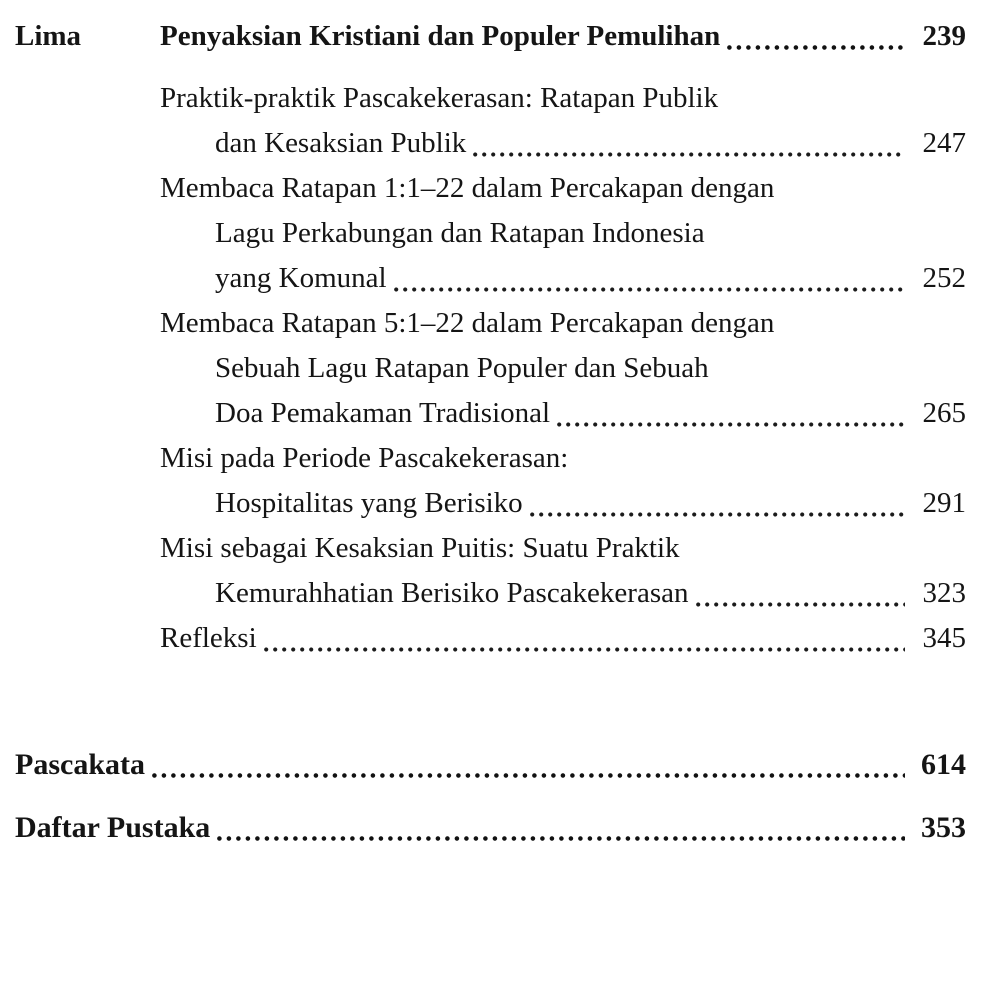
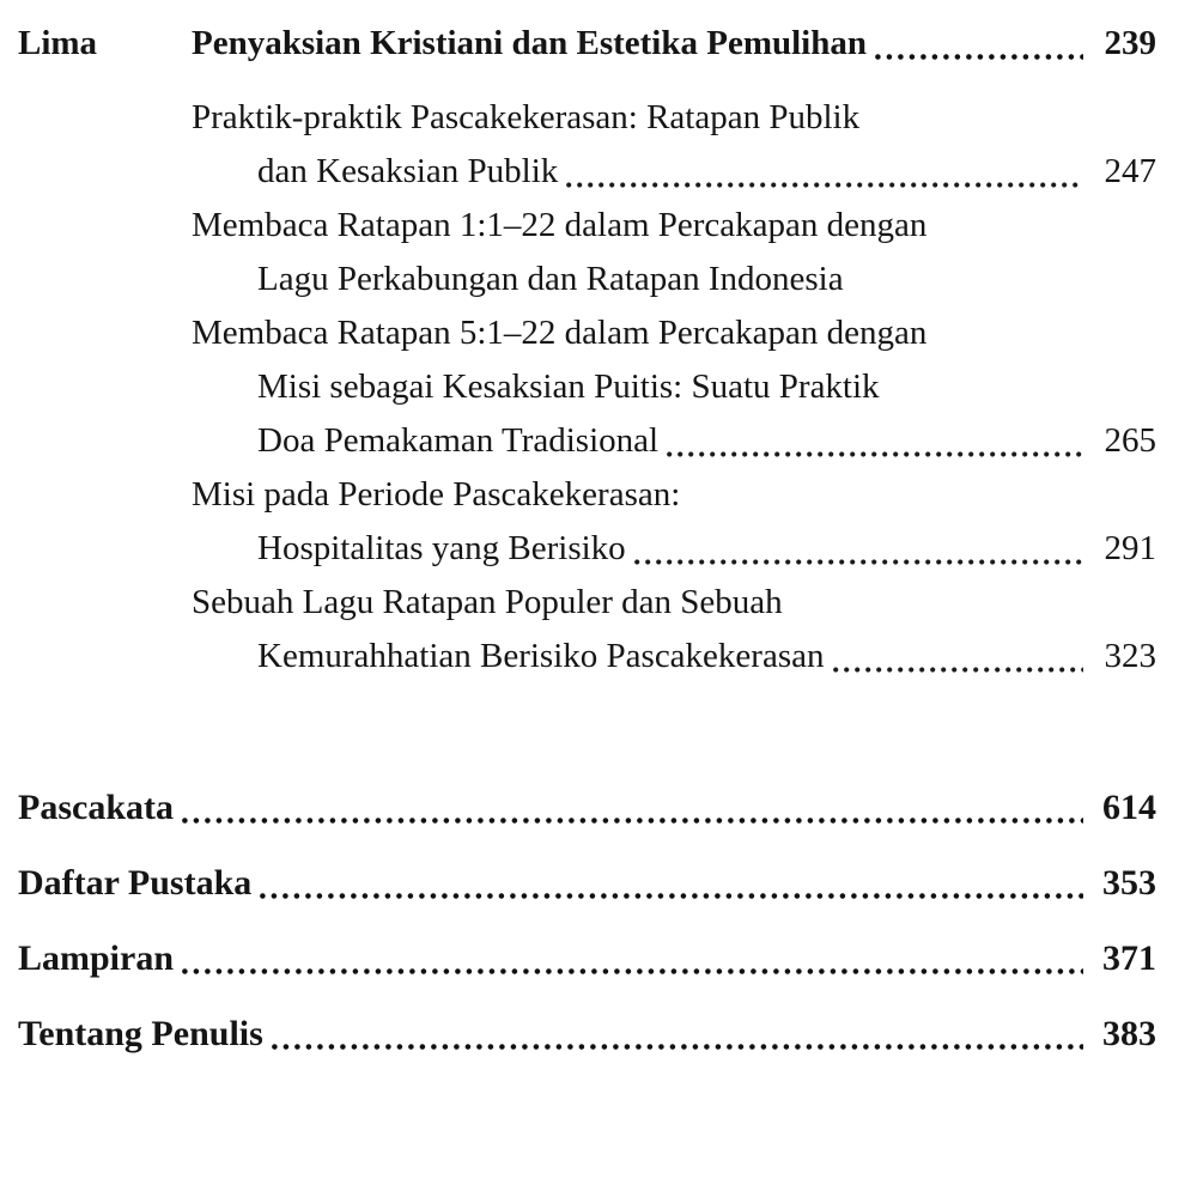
  Lima
- Penyaksian Kristiani dan Populer Pemulihan
+ Penyaksian Kristiani dan Estetika Pemulihan
  239
  Praktik-praktik Pascakekerasan: Ratapan Publik
  dan Kesaksian Publik
  247
  Membaca Ratapan 1:1–22 dalam Percakapan dengan
  Lagu Perkabungan dan Ratapan Indonesia
- yang Komunal
- 252
  Membaca Ratapan 5:1–22 dalam Percakapan dengan
- Sebuah Lagu Ratapan Populer dan Sebuah
+ Misi sebagai Kesaksian Puitis: Suatu Praktik
  Doa Pemakaman Tradisional
  265
  Misi pada Periode Pascakekerasan:
  Hospitalitas yang Berisiko
  291
- Misi sebagai Kesaksian Puitis: Suatu Praktik
+ Sebuah Lagu Ratapan Populer dan Sebuah
  Kemurahhatian Berisiko Pascakekerasan
  323
- Refleksi
- 345
  Pascakata
  614
  Daftar Pustaka
  353
+ Lampiran
+ 371
+ Tentang Penulis
+ 383
